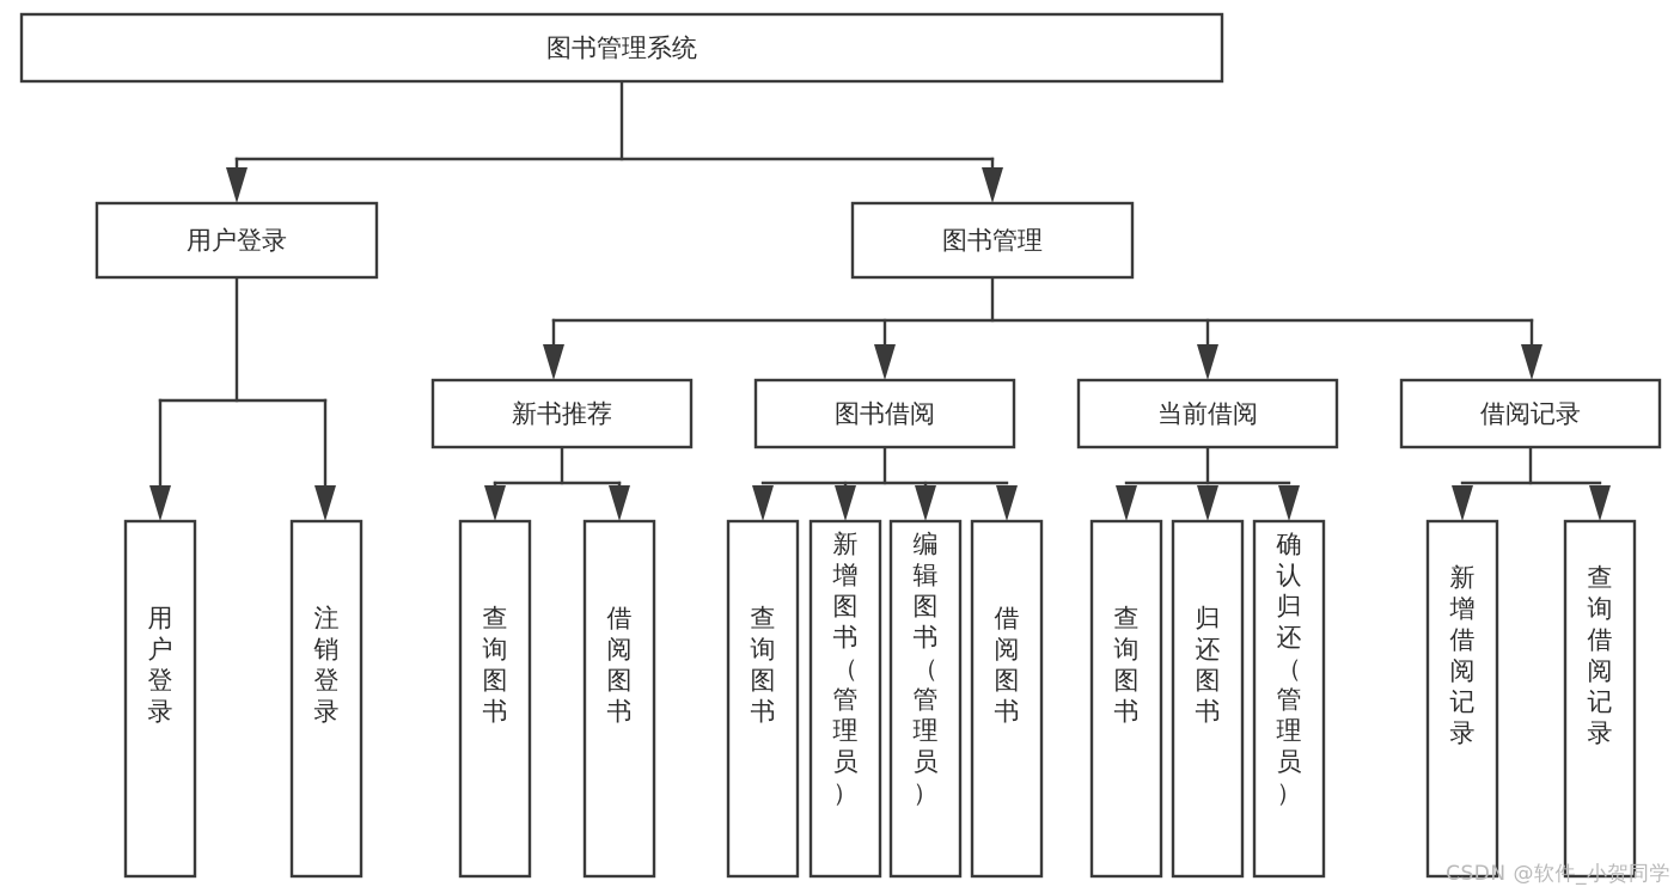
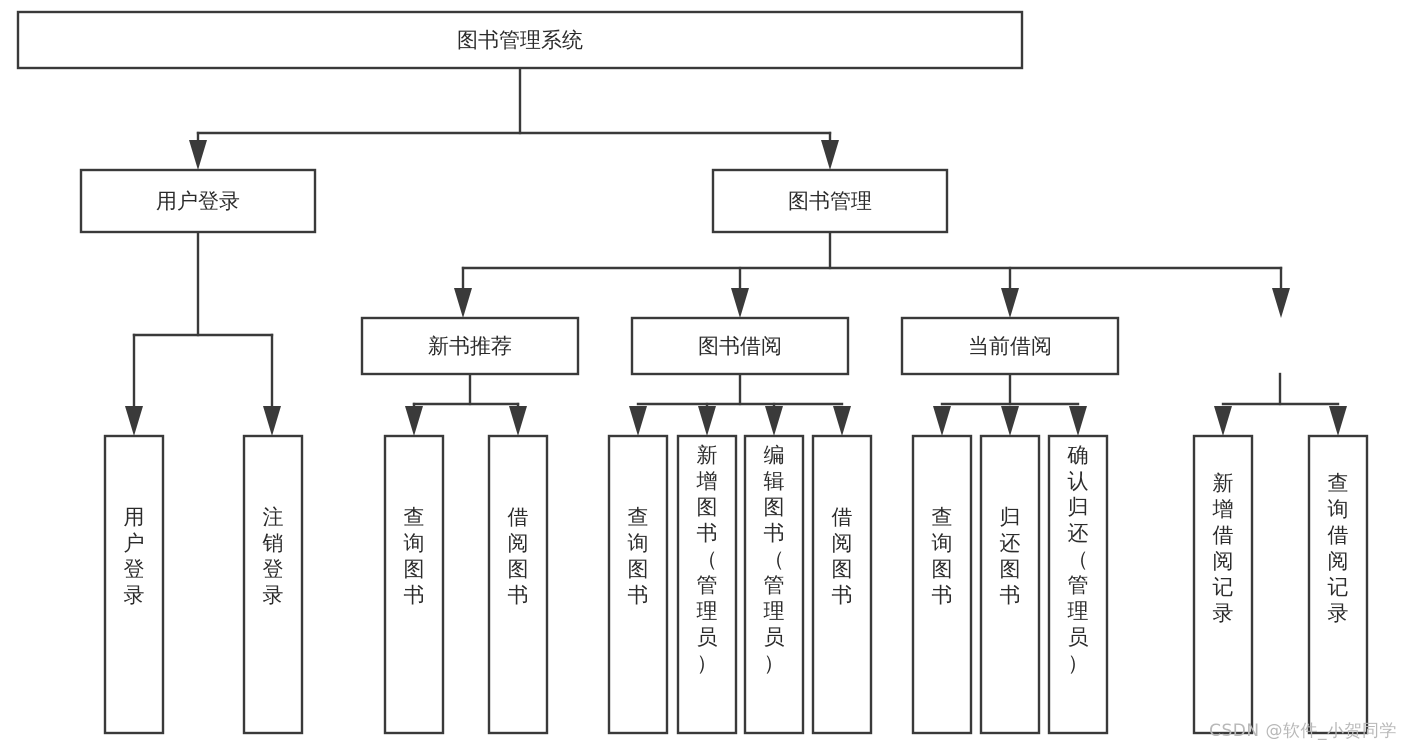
  图书管理系统
  用户登录
  图书管理
  新书推荐
  图书借阅
  当前借阅
- 借阅记录
  用户登录
  注销登录
  查询图书
  借阅图书
  查询图书
  新增图书（管理员）
  编辑图书（管理员）
  借阅图书
  查询图书
  归还图书
  确认归还（管理员）
  新增借阅记录
  查询借阅记录
  CSDN @软件_小贺同学
